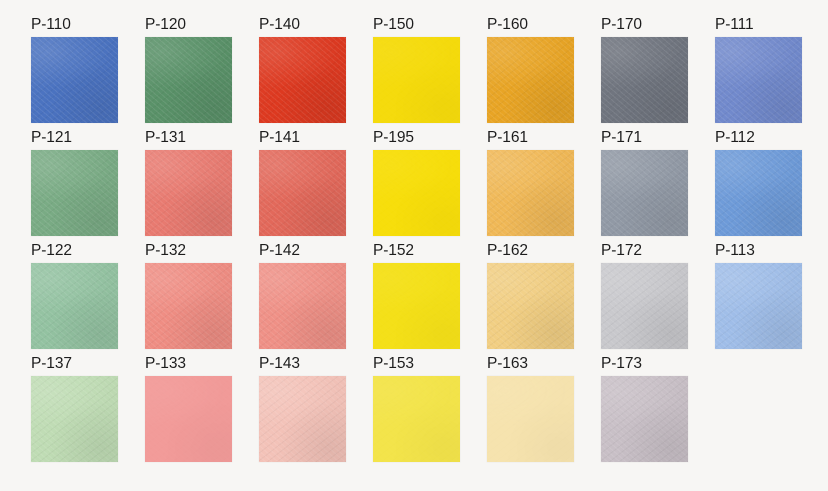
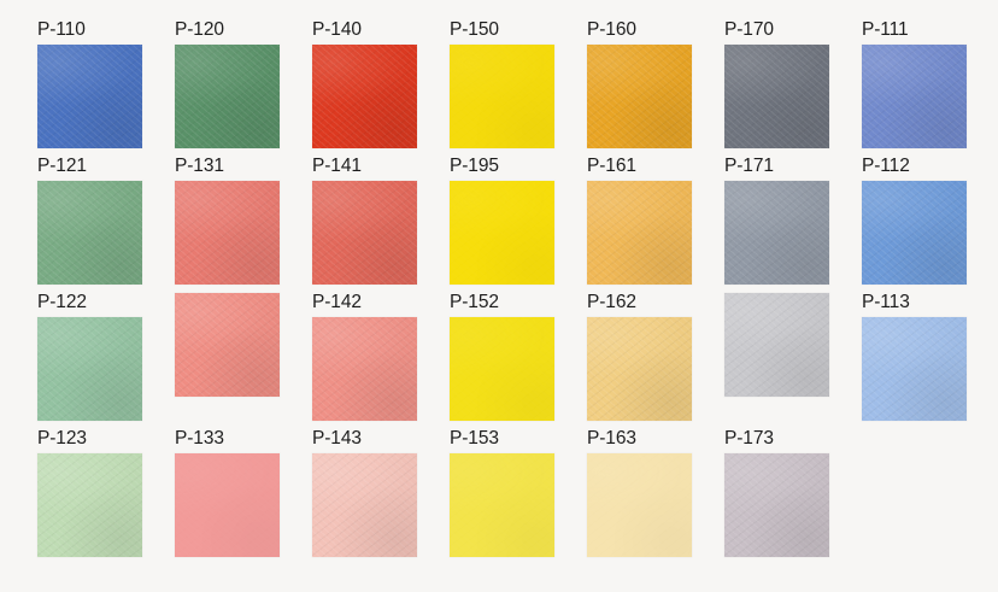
  P-110
  P-120
  P-140
  P-150
  P-160
  P-170
  P-111
  P-121
  P-131
  P-141
  P-195
  P-161
  P-171
  P-112
  P-122
- P-132
  P-142
  P-152
  P-162
- P-172
  P-113
- P-137
+ P-123
  P-133
  P-143
  P-153
  P-163
  P-173
